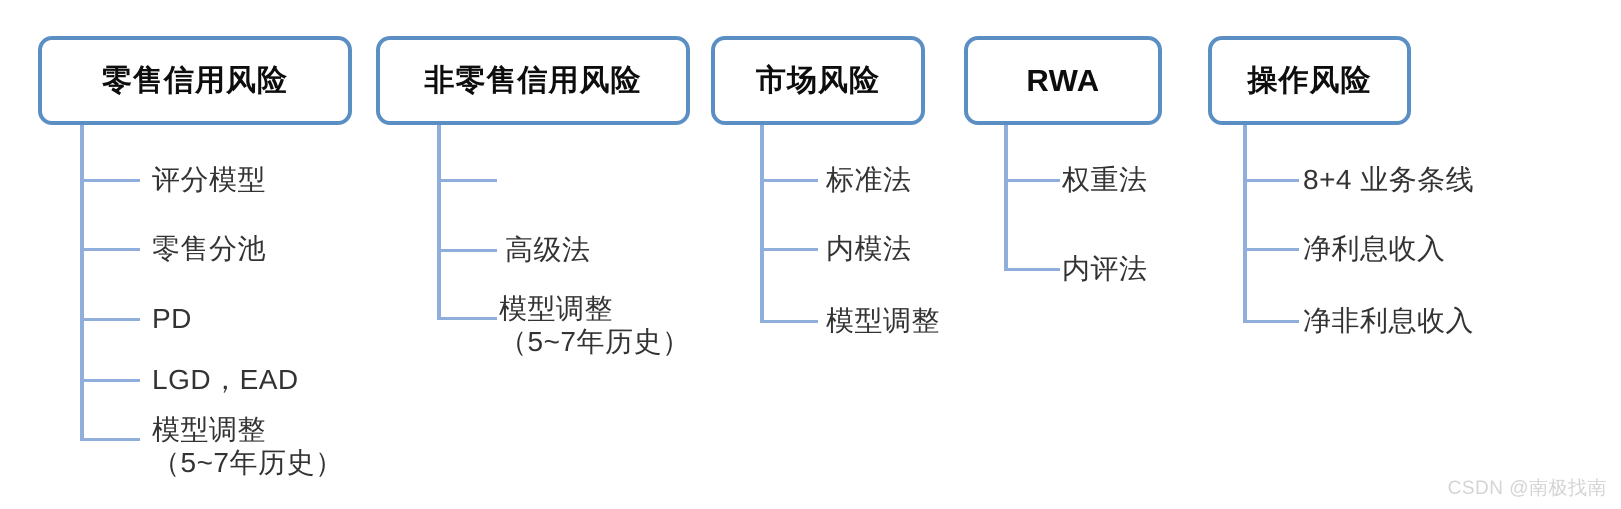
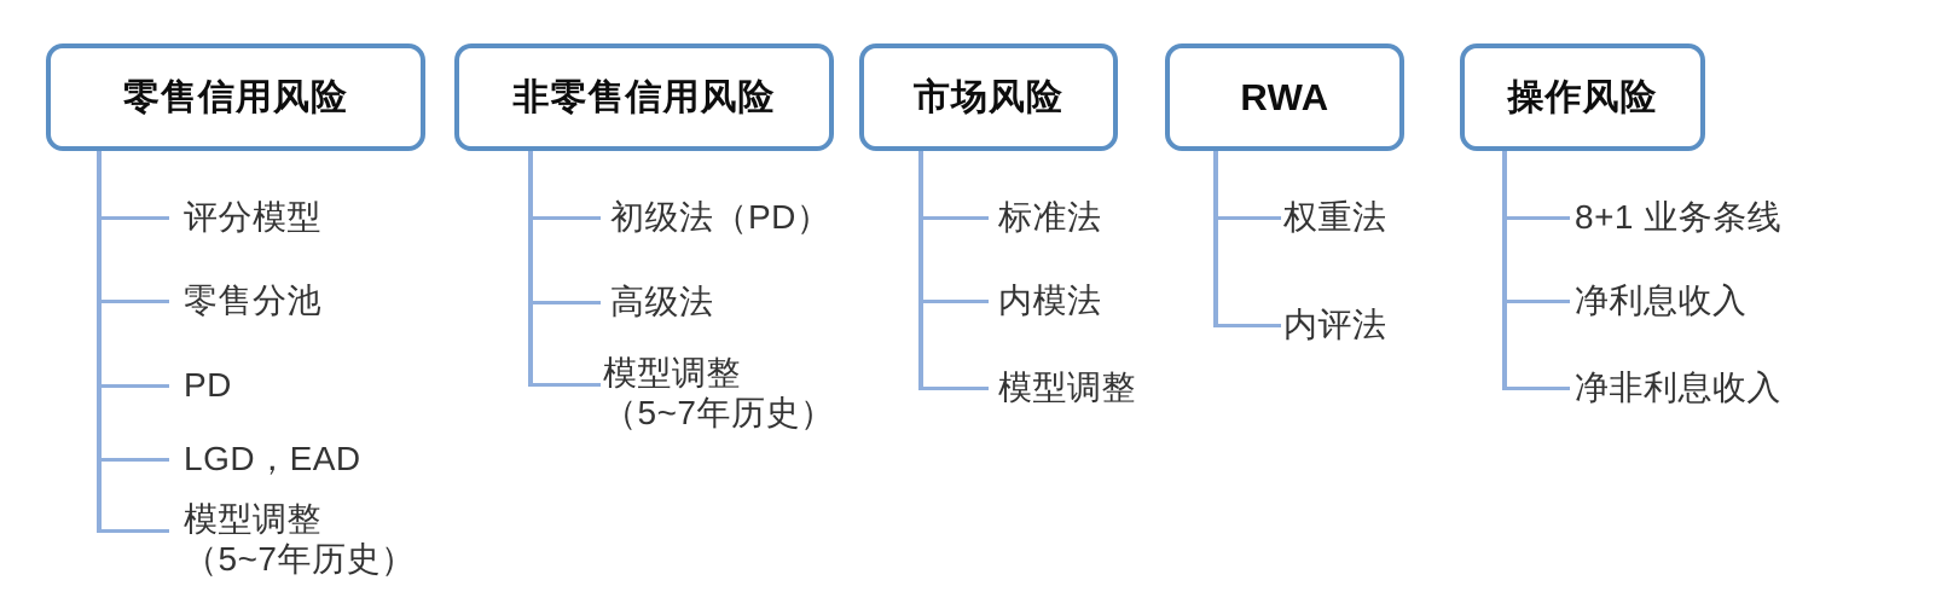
  零售信用风险
  评分模型
  零售分池
  PD
  LGD，EAD
  模型调整
  （5~7年历史）
  非零售信用风险
+ 初级法（PD）
  高级法
  模型调整
  （5~7年历史）
  市场风险
  标准法
  内模法
  模型调整
  RWA
  权重法
  内评法
  操作风险
- 8+4 业务条线
+ 8+1 业务条线
  净利息收入
  净非利息收入
- CSDN @南极找南
